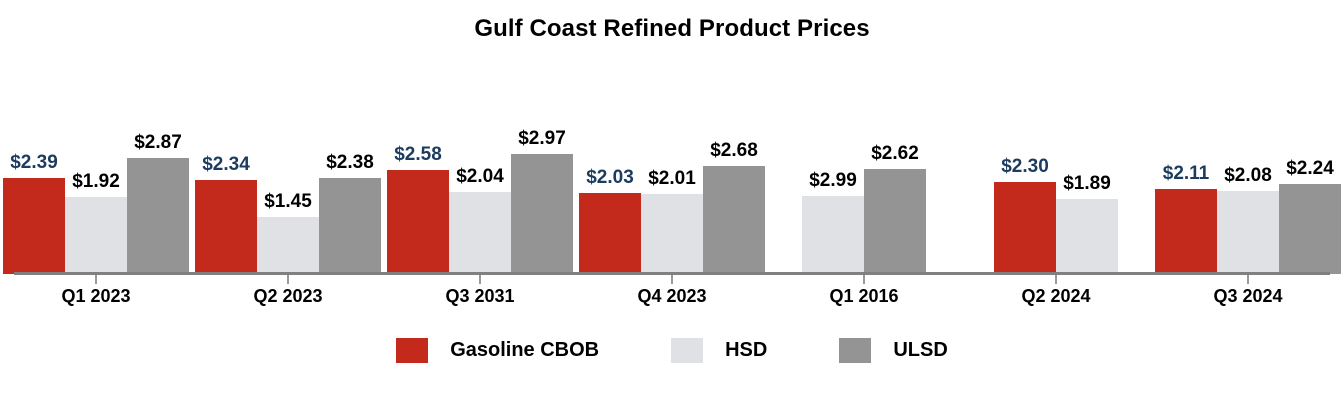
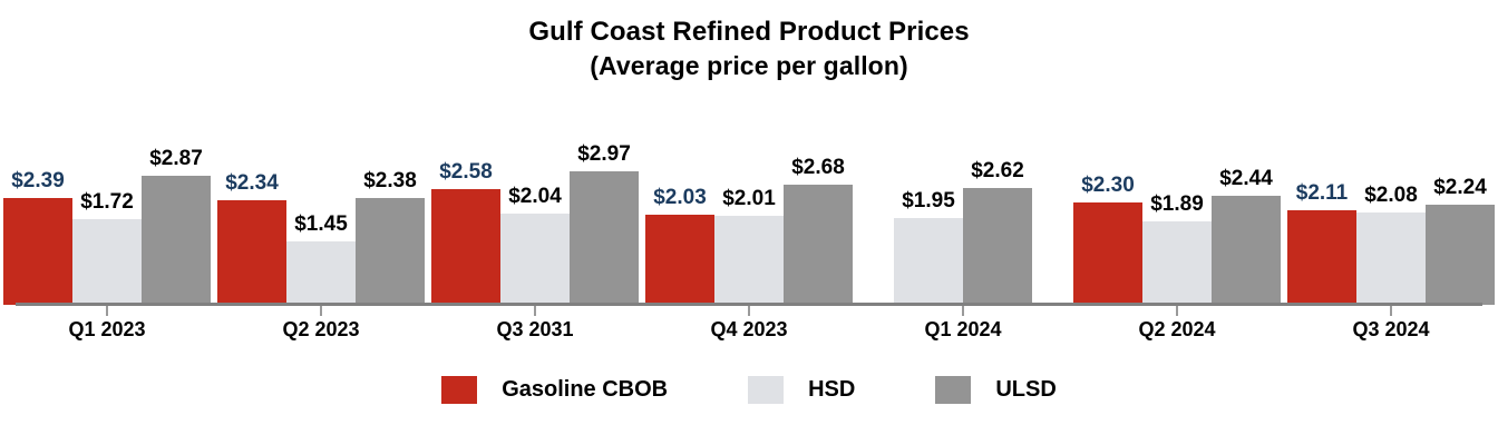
  Gulf Coast Refined Product Prices
+ (Average price per gallon)
  $2.39
- $1.92
+ $1.72
  $2.87
  $2.34
  $1.45
  $2.38
  $2.58
  $2.04
  $2.97
  $2.03
  $2.01
  $2.68
- $2.99
+ $1.95
  $2.62
  $2.30
  $1.89
+ $2.44
  $2.11
  $2.08
  $2.24
  Q1 2023
  Q2 2023
  Q3 2031
  Q4 2023
- Q1 2016
+ Q1 2024
  Q2 2024
  Q3 2024
  Gasoline CBOB
  HSD
  ULSD
